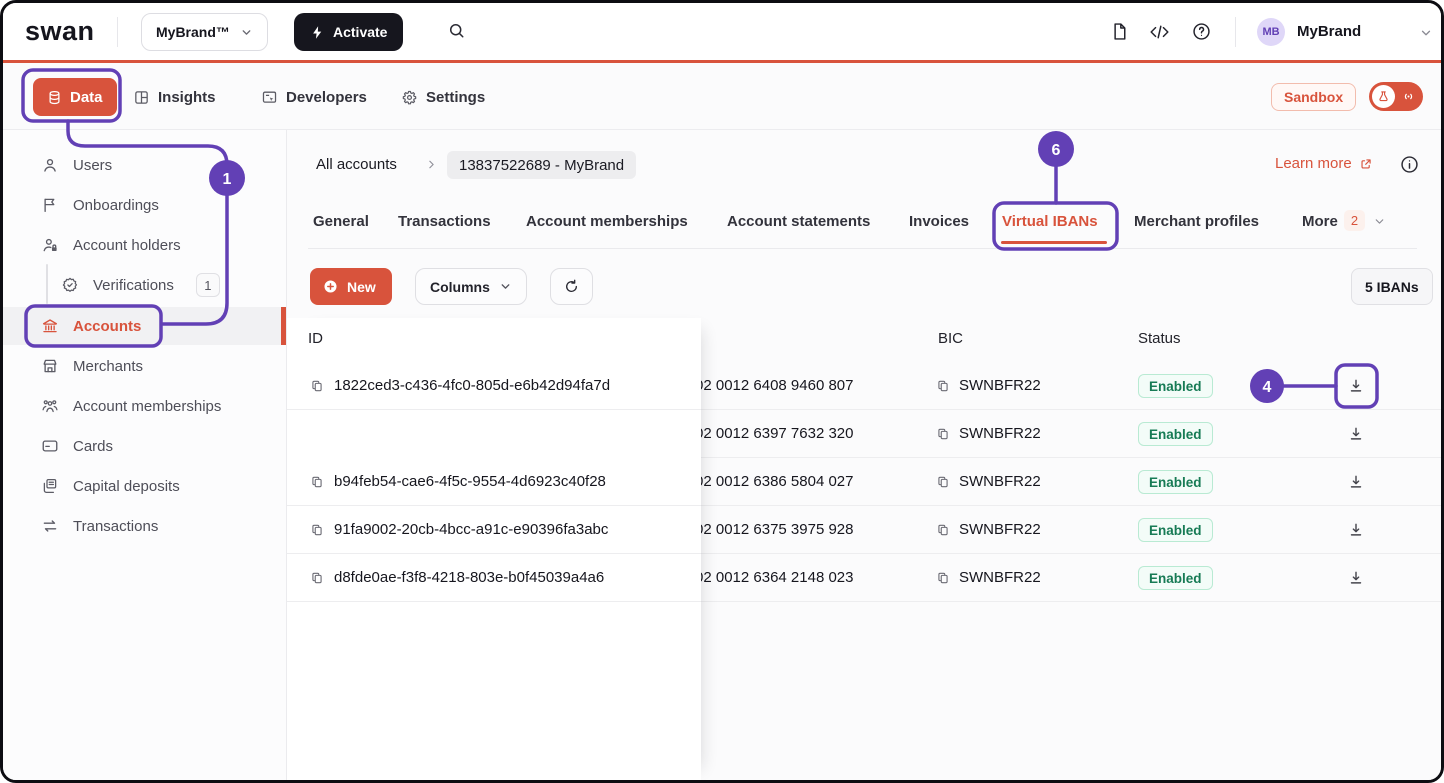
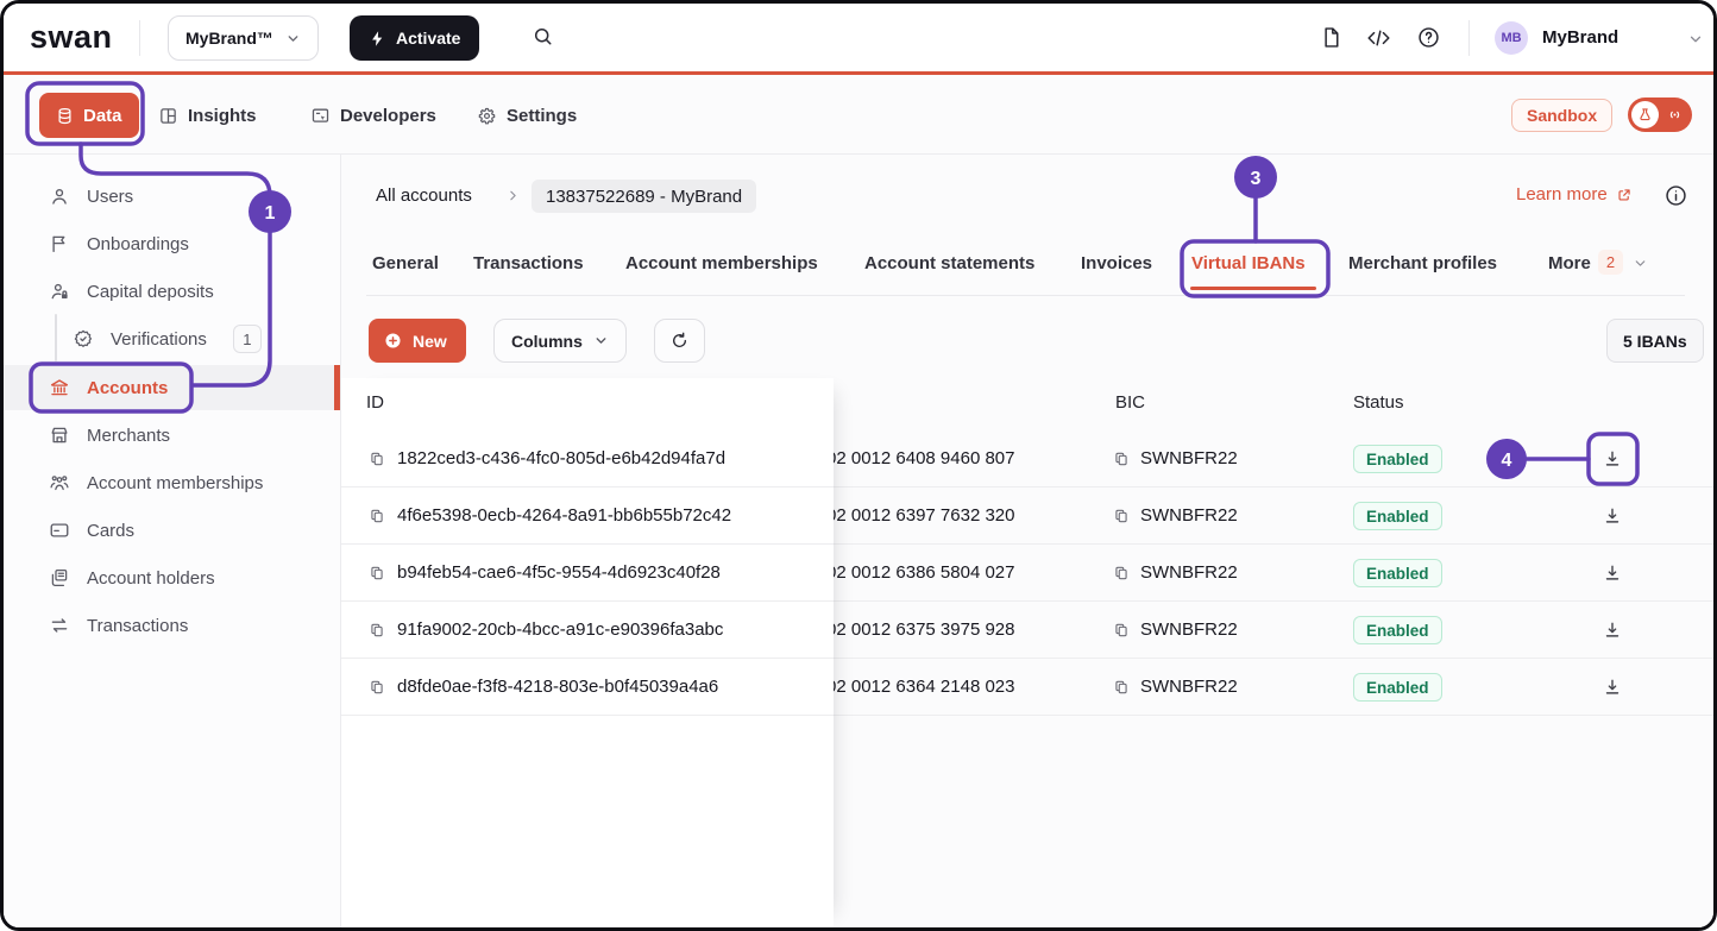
  swan
  MyBrand™
  Activate
  MB
  MyBrand
  Data
  Insights
  Developers
  Settings
  Sandbox
  Users
  Onboardings
- Account holders
+ Capital deposits
  Verifications
  1
  Accounts
  Merchants
  Account memberships
  Cards
- Capital deposits
+ Account holders
  Transactions
  All accounts
  13837522689 - MyBrand
  Learn more
  General
  Transactions
  Account memberships
  Account statements
  Invoices
  Virtual IBANs
  Merchant profiles
  More
  2
  New
  Columns
  5 IBANs
  BIC
  Status
  2 0012 6408 9460 807
  SWNBFR22
  Enabled
  2 0012 6397 7632 320
  SWNBFR22
  Enabled
  2 0012 6386 5804 027
  SWNBFR22
  Enabled
  2 0012 6375 3975 928
  SWNBFR22
  Enabled
  2 0012 6364 2148 023
  SWNBFR22
  Enabled
  ID
  1822ced3-c436-4fc0-805d-e6b42d94fa7d
+ 4f6e5398-0ecb-4264-8a91-bb6b55b72c42
  b94feb54-cae6-4f5c-9554-4d6923c40f28
  91fa9002-20cb-4bcc-a91c-e90396fa3abc
  d8fde0ae-f3f8-4218-803e-b0f45039a4a6
  1
- 6
+ 3
  4
